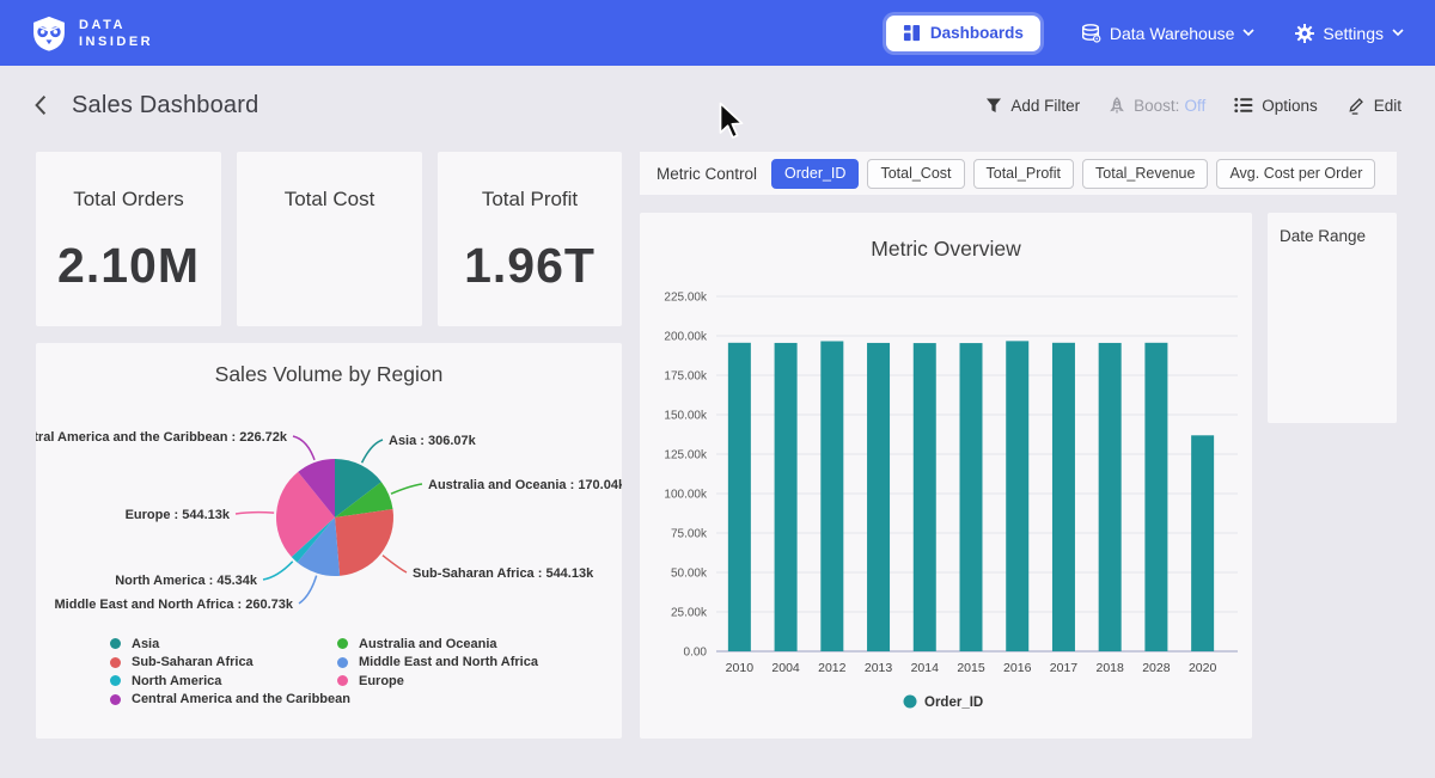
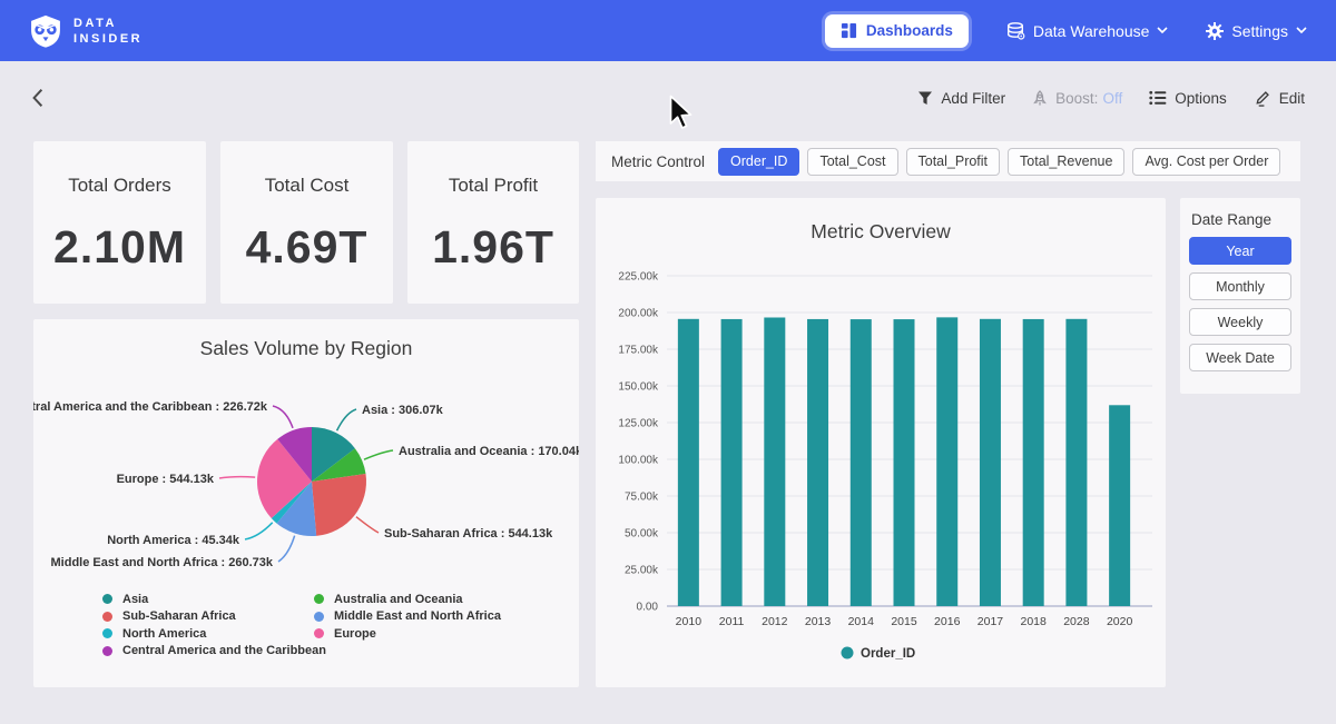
  DATA
  INSIDER
  Dashboards
  Data Warehouse
  Settings
- Sales Dashboard
  Add Filter
  Boost:
  Off
  Options
  Edit
  Total Orders
  2.10M
  Total Cost
+ 4.69T
  Total Profit
  1.96T
  Metric Control
  Order_ID
  Total_Cost
  Total_Profit
  Total_Revenue
  Avg. Cost per Order
  Sales Volume by Region
  Asia : 306.07k
  Australia and Oceania : 170.04
  Sub-Saharan Africa : 544.13k
  Middle East and North Africa : 260.73k
  North America : 45.34k
  Europe : 544.13k
  tral America and the Caribbean : 226.72k
  Asia
  Sub-Saharan Africa
  North America
  Central America and the Caribbean
  Australia and Oceania
  Middle East and North Africa
  Europe
  Metric Overview
  0.00
  25.00k
  50.00k
  75.00k
  100.00k
  125.00k
  150.00k
  175.00k
  200.00k
  225.00k
  2010
- 2004
+ 2011
  2012
  2013
  2014
  2015
  2016
  2017
  2018
  2028
  2020
  Order_ID
  Date Range
+ Year
+ Monthly
+ Weekly
+ Week Date
